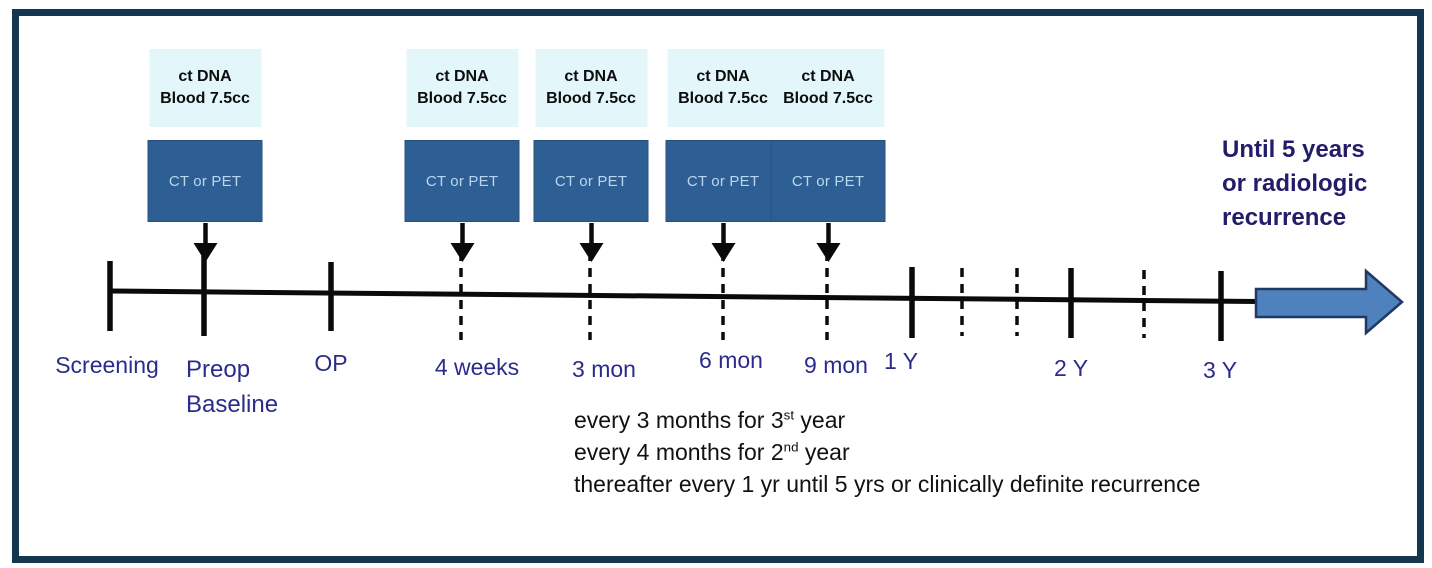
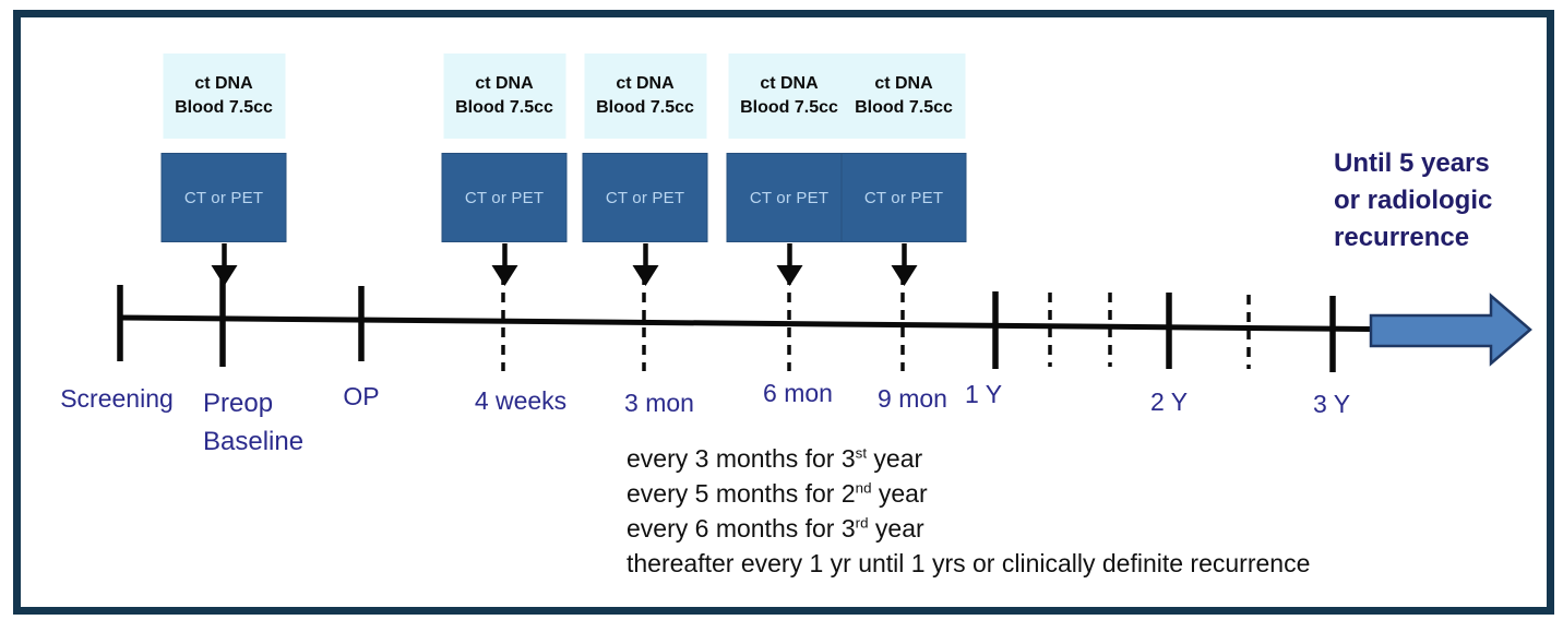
  ct DNA
  Blood 7.5cc
  CT or PET
  ct DNA
  Blood 7.5cc
  CT or PET
  ct DNA
  Blood 7.5cc
  CT or PET
  ct DNA
  Blood 7.5cc
  CT or PET
  ct DNA
  Blood 7.5cc
  CT or PET
  Screening
  Preop
  Baseline
  OP
  4 weeks
  3 mon
  6 mon
  9 mon
  1 Y
  2 Y
  3 Y
  Until 5 years
  or radiologic
  recurrence
  every 3 months for 3st year
- every 4 months for 2nd year
+ every 5 months for 2nd year
+ every 6 months for 3rd year
- thereafter every 1 yr until 5 yrs or clinically definite recurrence
+ thereafter every 1 yr until 1 yrs or clinically definite recurrence
